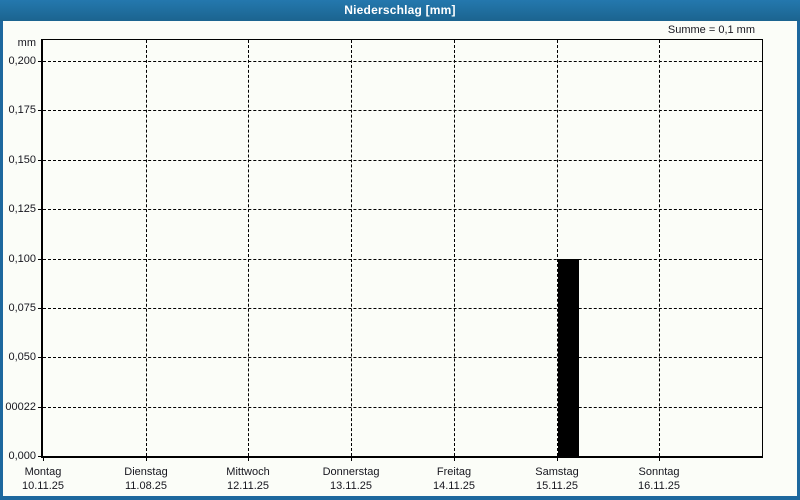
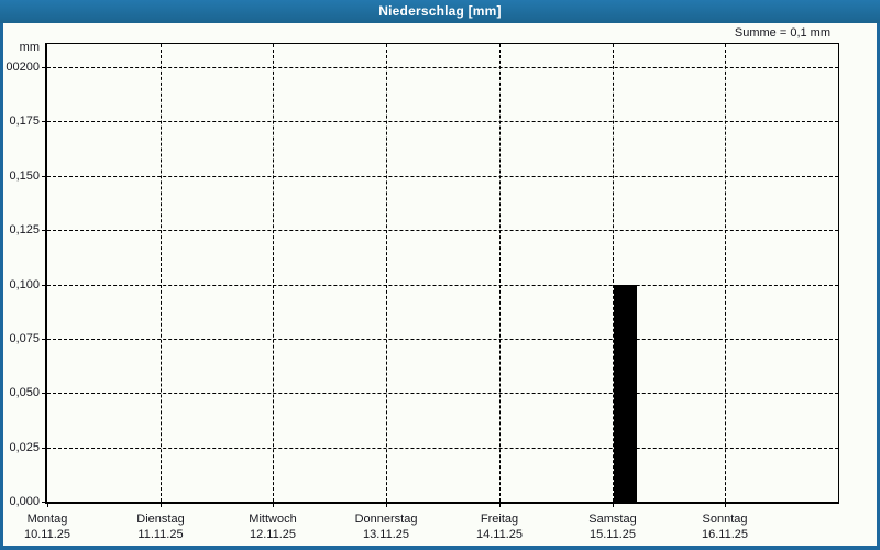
  Niederschlag [mm]
  Summe = 0,1 mm
  mm
- 0,200
+ 00200
  0,175
  0,150
  0,125
  0,100
  0,075
  0,050
- 00022
+ 0,025
  0,000
  Montag
  10.11.25
  Dienstag
- 11.08.25
+ 11.11.25
  Mittwoch
  12.11.25
  Donnerstag
  13.11.25
  Freitag
  14.11.25
  Samstag
  15.11.25
  Sonntag
  16.11.25
